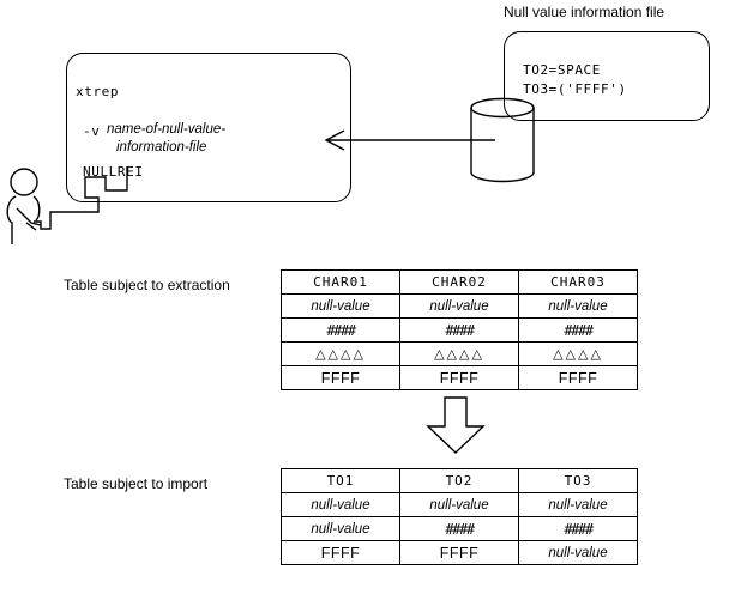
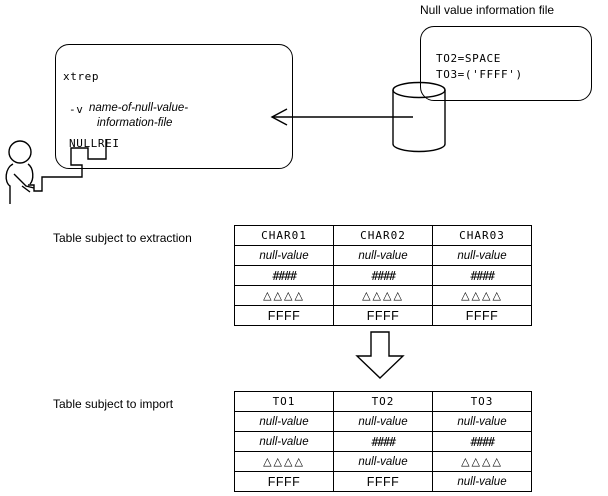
  Null value information file
  xtrep
  -v
  name-of-null-value-
  information-file
  NULLREI
  TO2=SPACE
  TO3=('FFFF')
  Table subject to extraction
  CHAR01	CHAR02	CHAR03
  null-value	null-value	null-value
  ####	####	####
  △△△△	△△△△	△△△△
  FFFF	FFFF	FFFF
  Table subject to import
  TO1	TO2	TO3
  null-value	null-value	null-value
  null-value	####	####
+ △△△△	null-value	△△△△
  FFFF	FFFF	null-value
